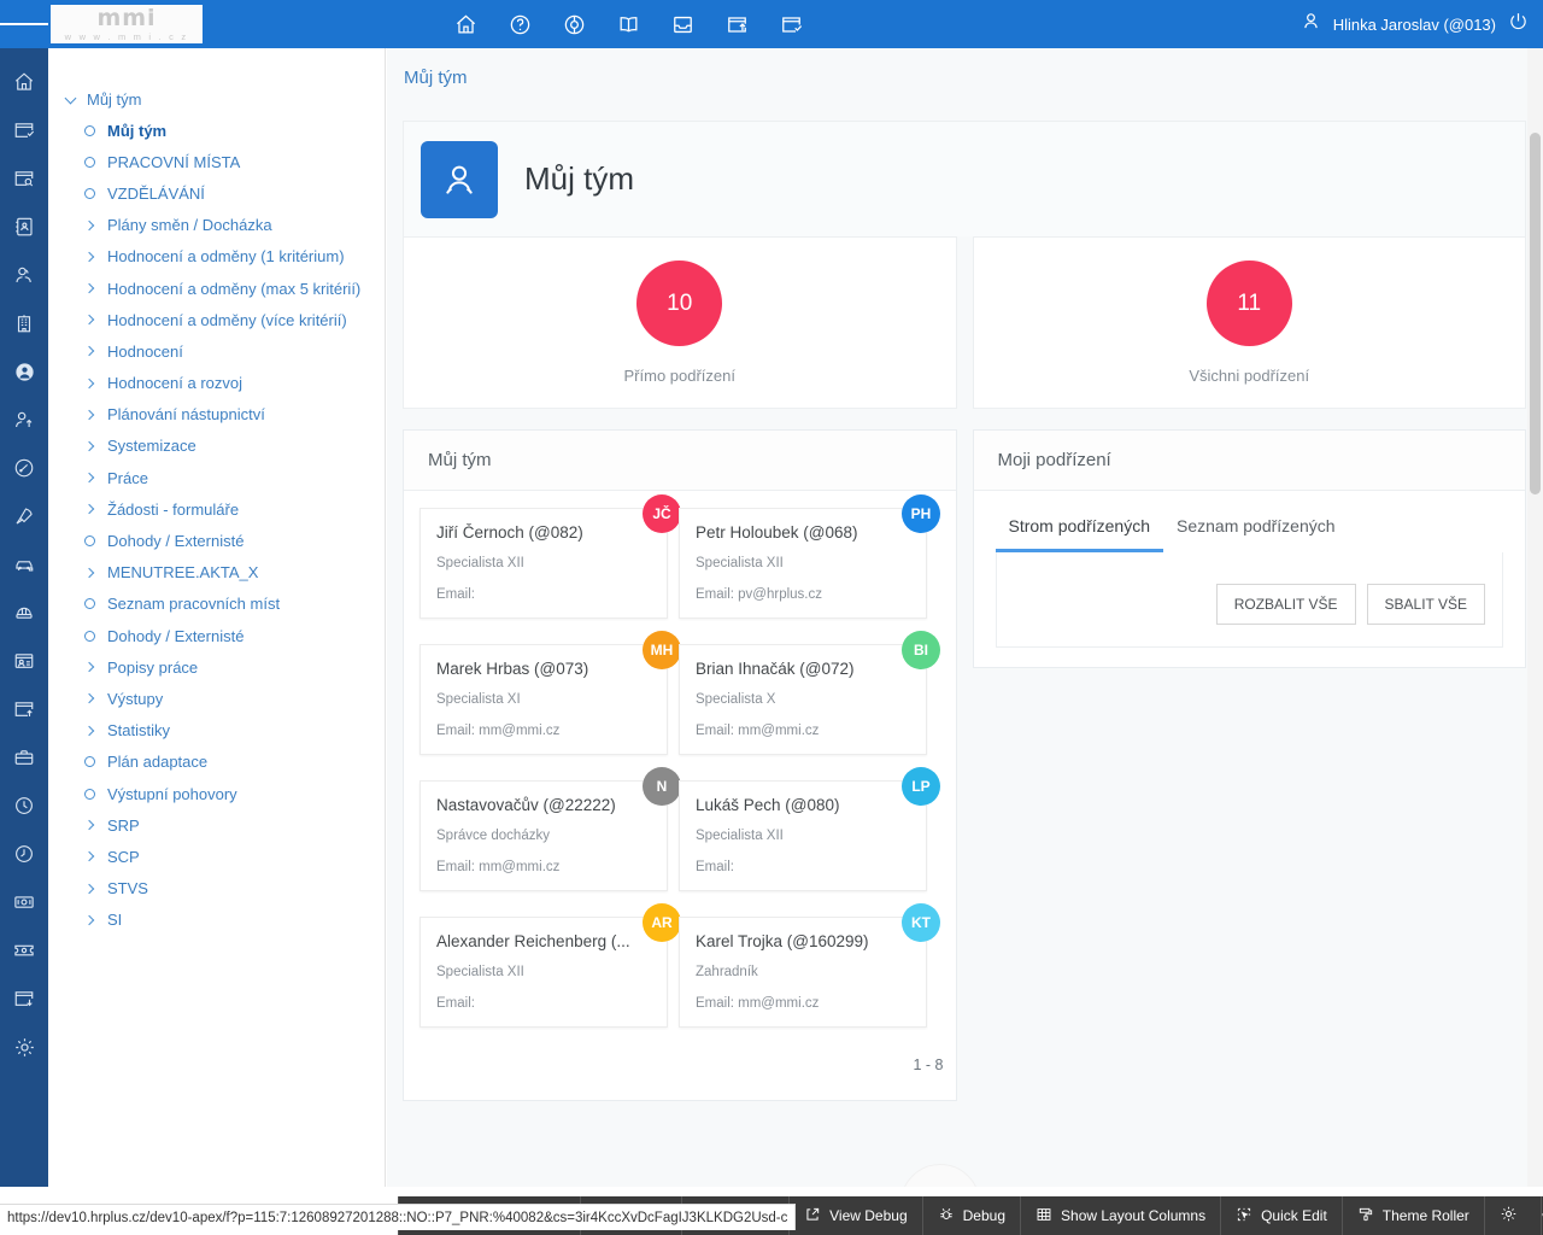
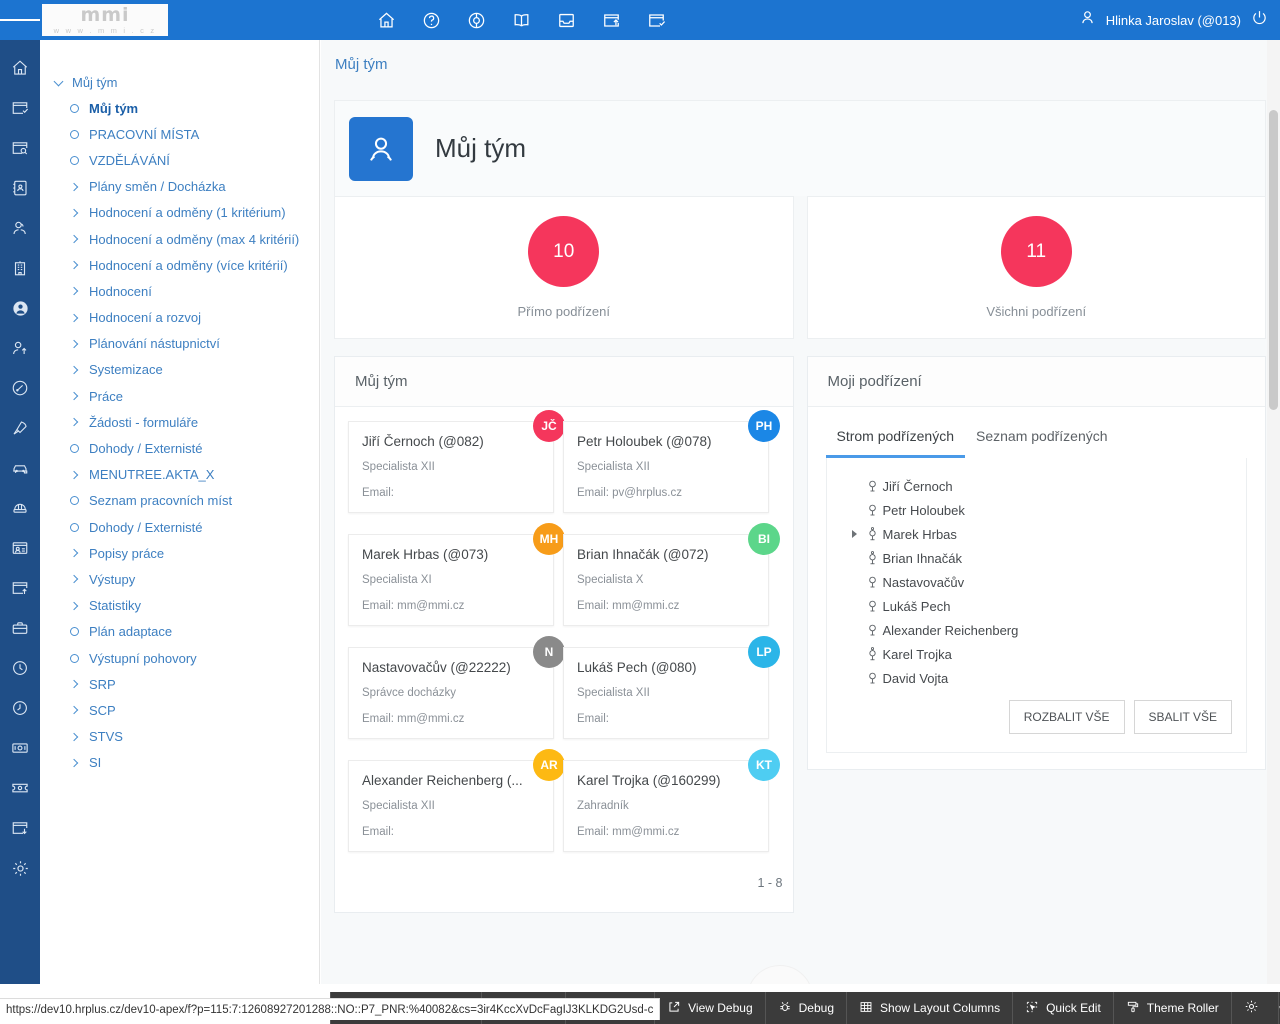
  mmi
  w w w . m m i . c z
  Hlinka Jaroslav (@013)
  Můj tým
  Můj tým
  PRACOVNÍ MÍSTA
  VZDĚLÁVÁNÍ
  Plány směn / Docházka
  Hodnocení a odměny (1 kritérium)
- Hodnocení a odměny (max 5 kritérií)
+ Hodnocení a odměny (max 4 kritérií)
  Hodnocení a odměny (více kritérií)
  Hodnocení
  Hodnocení a rozvoj
  Plánování nástupnictví
  Systemizace
  Práce
  Žádosti - formuláře
  Dohody / Externisté
  MENUTREE.AKTA_X
  Seznam pracovních míst
  Dohody / Externisté
  Popisy práce
  Výstupy
  Statistiky
  Plán adaptace
  Výstupní pohovory
  SRP
  SCP
  STVS
  SI
  Můj tým
  Můj tým
  10
  Přímo podřízení
  11
  Všichni podřízení
  Můj tým
  JČ
  Jiří Černoch (@082)
  Specialista XII
  Email:
  PH
- Petr Holoubek (@068)
+ Petr Holoubek (@078)
  Specialista XII
  Email: pv@hrplus.cz
  MH
  Marek Hrbas (@073)
  Specialista XI
  Email: mm@mmi.cz
  BI
  Brian Ihnačák (@072)
  Specialista X
  Email: mm@mmi.cz
  N
  Nastavovačův (@22222)
  Správce docházky
  Email: mm@mmi.cz
  LP
  Lukáš Pech (@080)
  Specialista XII
  Email:
  AR
  Alexander Reichenberg (...
  Specialista XII
  Email:
  KT
  Karel Trojka (@160299)
  Zahradník
  Email: mm@mmi.cz
  1 - 8
  Moji podřízení
  Strom podřízených
  Seznam podřízených
+ Jiří Černoch
+ Petr Holoubek
+ Marek Hrbas
+ Brian Ihnačák
+ Nastavovačův
+ Lukáš Pech
+ Alexander Reichenberg
+ Karel Trojka
+ David Vojta
  ROZBALIT VŠE
  SBALIT VŠE
  View Debug
  Debug
  Show Layout Columns
  Quick Edit
  Theme Roller
  https://dev10.hrplus.cz/dev10-apex/f?p=115:7:12608927201288::NO::P7_PNR:%40082&cs=3ir4KccXvDcFagIJ3KLKDG2Usd-c
